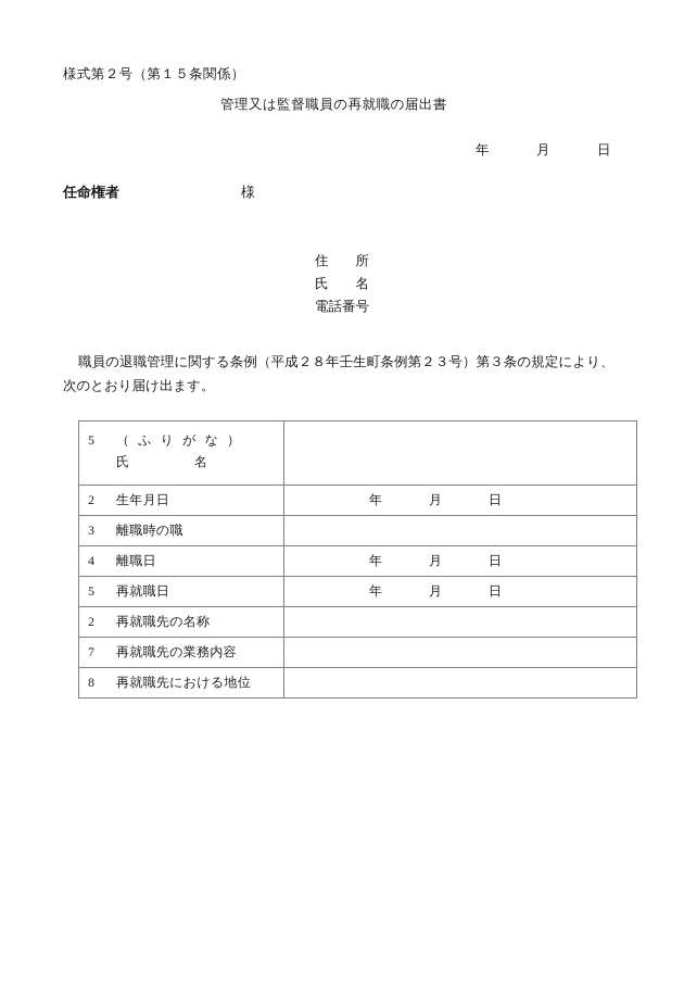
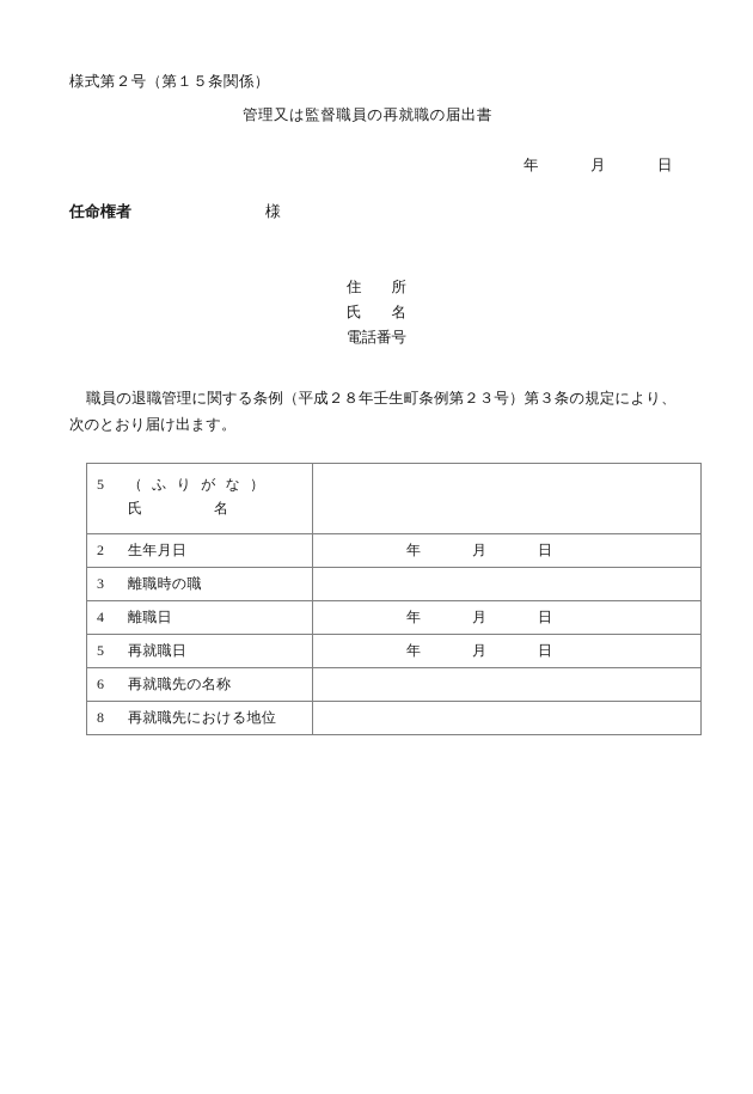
  様式第２号（第１５条関係）
  管理又は監督職員の再就職の届出書
  年 月 日
  任命権者 様
  住 所
  氏 名
  電話番号
  職員の退職管理に関する条例（平成２８年壬生町条例第２３号）第３条の規定により、
  次のとおり届け出ます。
  5 （ ふ り が な ） 氏 名
  2 生年月日	年 月 日
  3 離職時の職
  4 離職日	年 月 日
  5 再就職日	年 月 日
- 2 再就職先の名称
+ 6 再就職先の名称
- 7 再就職先の業務内容
  8 再就職先における地位
